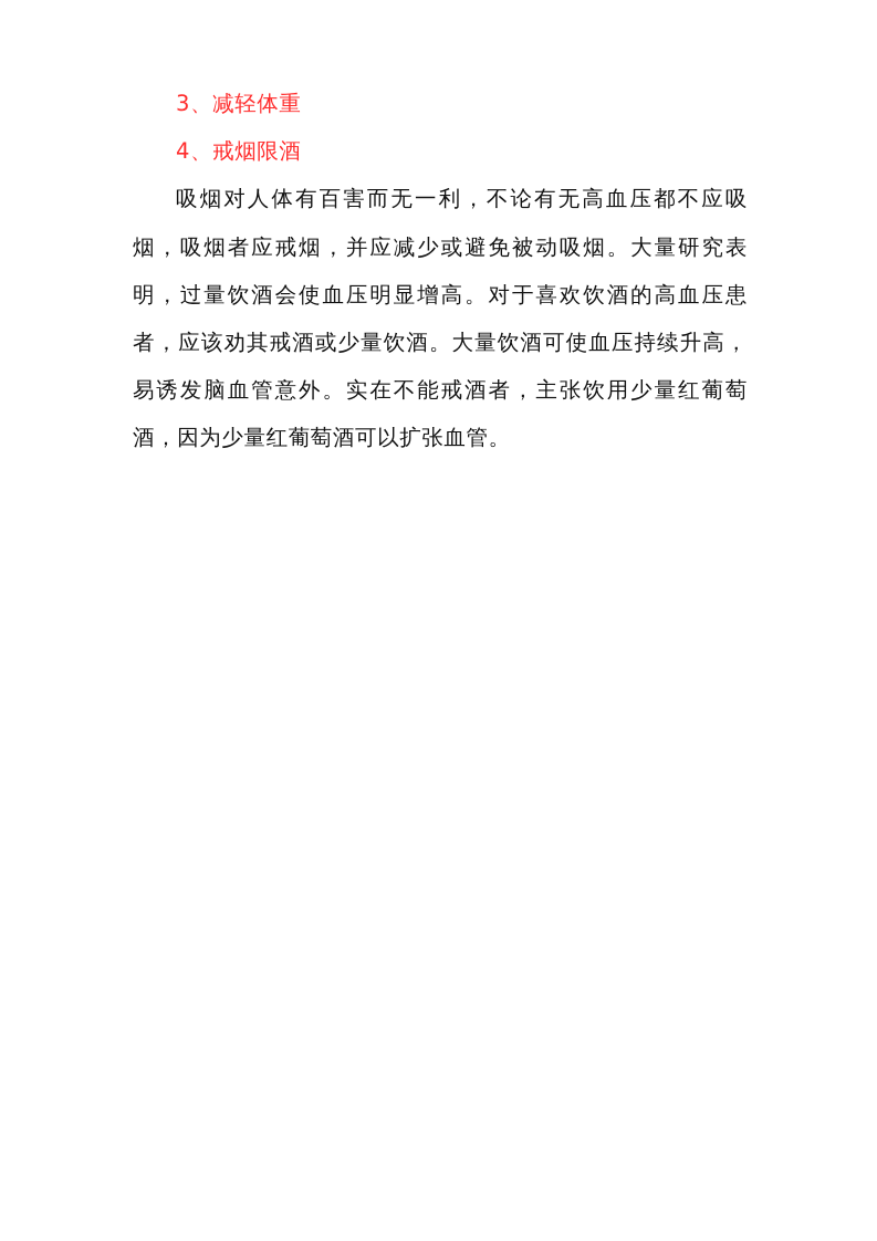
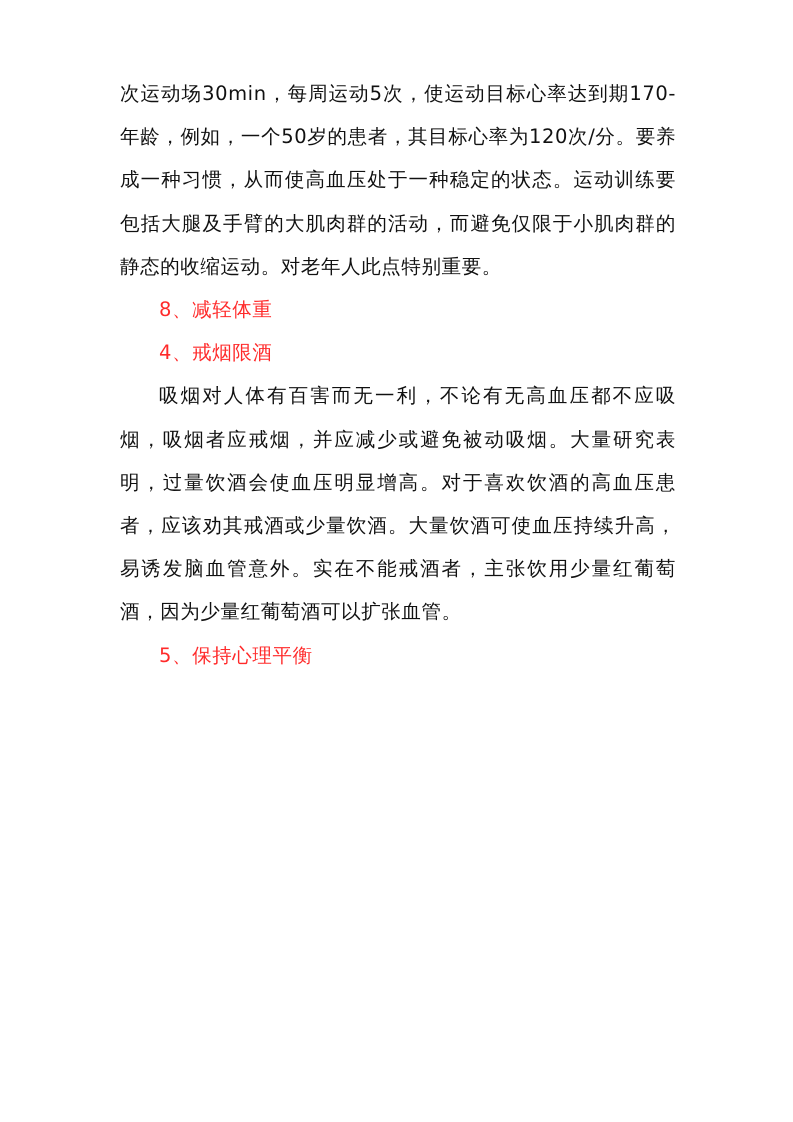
+ 次运动场30min，每周运动5次，使运动目标心率达到期170-年龄，例如，一个50岁的患者，其目标心率为120次/分。要养成一种习惯，从而使高血压处于一种稳定的状态。运动训练要包括大腿及手臂的大肌肉群的活动，而避免仅限于小肌肉群的静态的收缩运动。对老年人此点特别重要。
- 3、减轻体重
+ 8、减轻体重
  4、戒烟限酒
  吸烟对人体有百害而无一利，不论有无高血压都不应吸烟，吸烟者应戒烟，并应减少或避免被动吸烟。大量研究表明，过量饮酒会使血压明显增高。对于喜欢饮酒的高血压患者，应该劝其戒酒或少量饮酒。大量饮酒可使血压持续升高，易诱发脑血管意外。实在不能戒酒者，主张饮用少量红葡萄酒，因为少量红葡萄酒可以扩张血管。
+ 5、保持心理平衡
